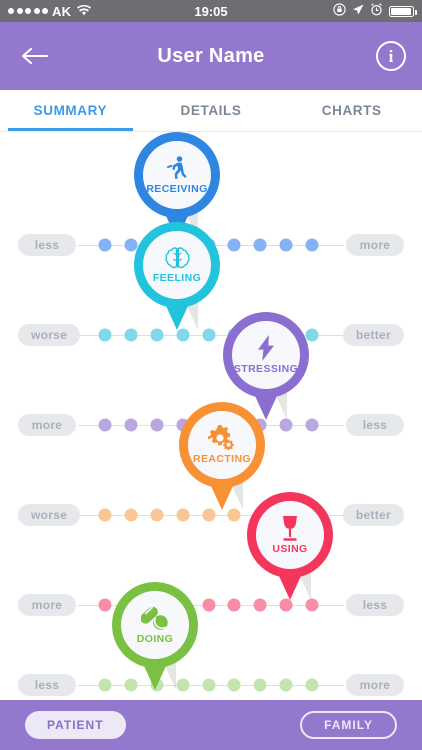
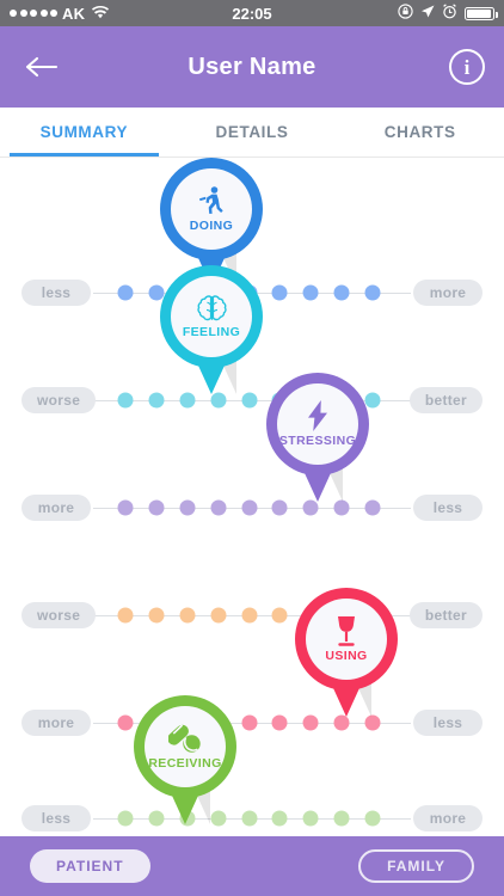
  AK
- 19:05
+ 22:05
  User Name
  i
  SUMMARY
  DETAILS
  CHARTS
  less
  more
  worse
  better
  more
  less
  worse
  better
  more
  less
  less
  more
- RECEIVING
+ DOING
  FEELING
  STRESSING
- REACTING
  USING
- DOING
+ RECEIVING
  PATIENT
  FAMILY
